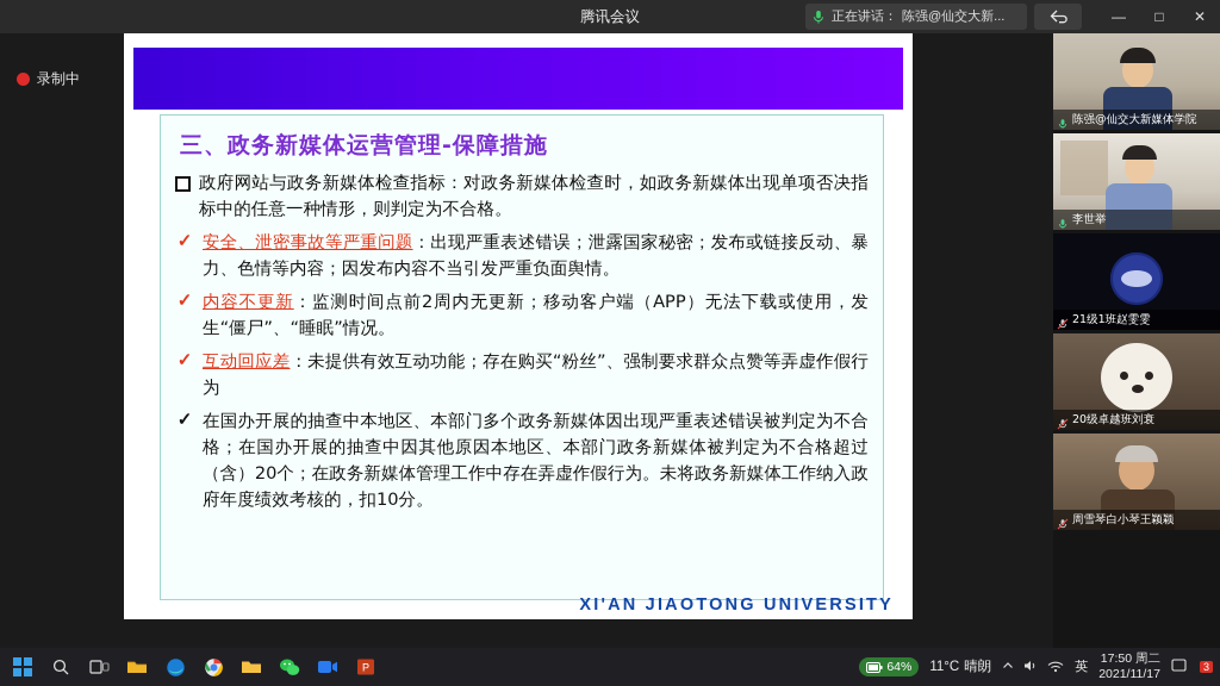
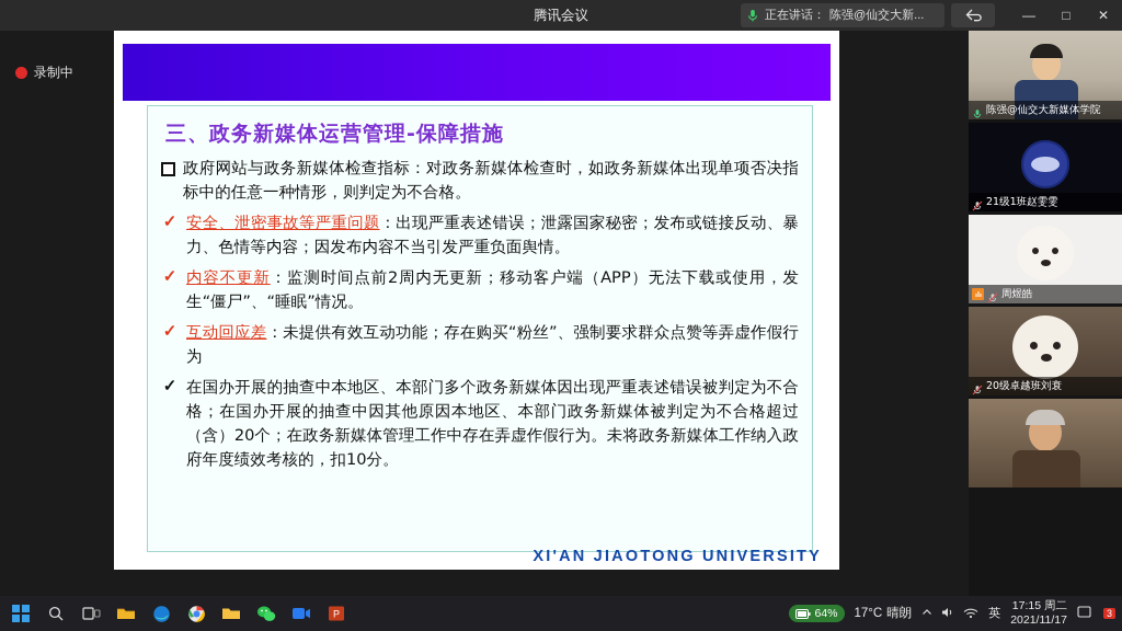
  腾讯会议
  正在讲话：
  陈强@仙交大新...
  —
  □
  ✕
  录制中
  三、政务新媒体运营管理-保障措施
  政府网站与政务新媒体检查指标：对政务新媒体检查时，如政务新媒体出现单项否决指标中的任意一种情形，则判定为不合格。
  ✓
  安全、泄密事故等严重问题：出现严重表述错误；泄露国家秘密；发布或链接反动、暴力、色情等内容；因发布内容不当引发严重负面舆情。
  ✓
  内容不更新：监测时间点前2周内无更新；移动客户端（APP）无法下载或使用，发生“僵尸”、“睡眠”情况。
  ✓
  互动回应差：未提供有效互动功能；存在购买“粉丝”、强制要求群众点赞等弄虚作假行为
  ✓
  在国办开展的抽查中本地区、本部门多个政务新媒体因出现严重表述错误被判定为不合格；在国办开展的抽查中因其他原因本地区、本部门政务新媒体被判定为不合格超过（含）20个；在政务新媒体管理工作中存在弄虚作假行为。未将政务新媒体工作纳入政府年度绩效考核的，扣10分。
  XI'AN JIAOTONG UNIVERSITY
  陈强@仙交大新媒体学院
- 李世举
  21级1班赵雯雯
+ 周煜皓
  20级卓越班刘衰
- 周雪琴白小琴王颖颖
  P
  64%
- 11°C
+ 17°C
  晴朗
  英
- 17:50 周二
+ 17:15 周二
  2021/11/17
  3
